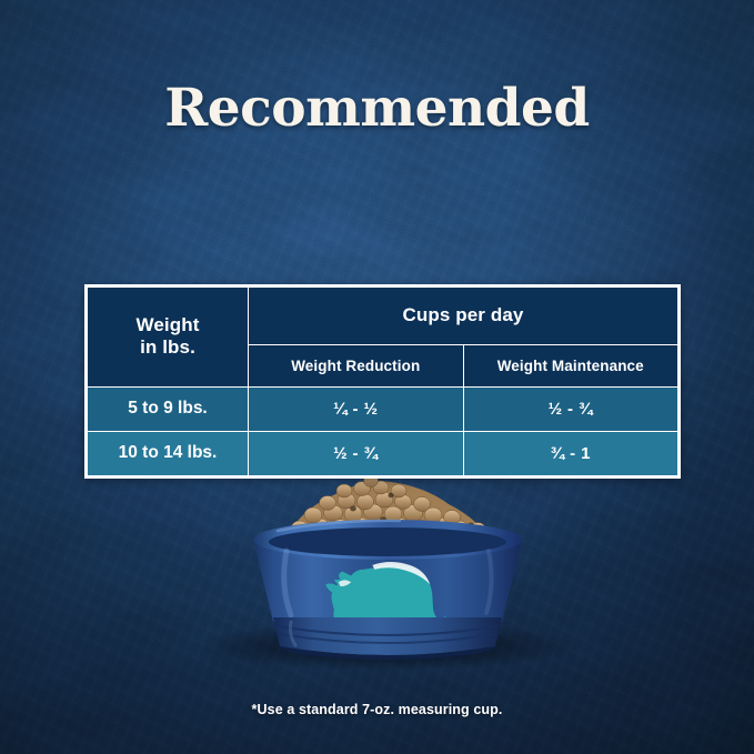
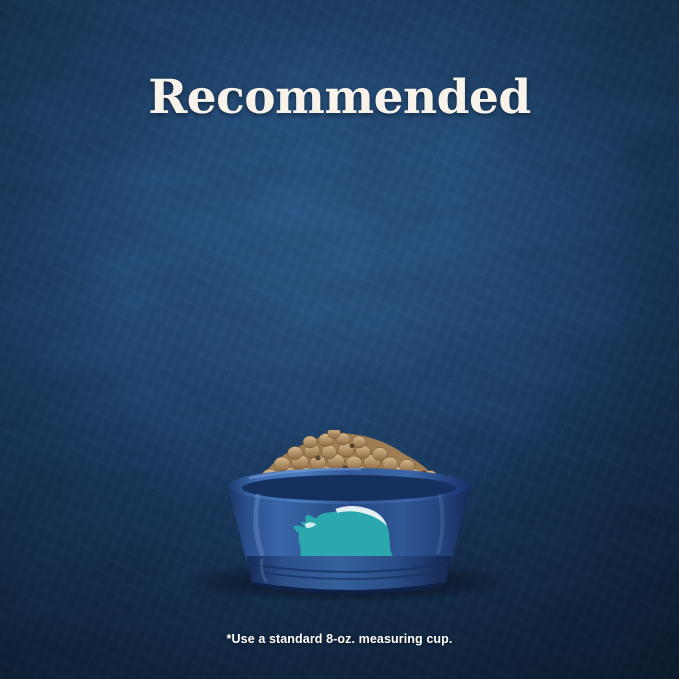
  Recommended
- Weight in lbs.	Cups per day
- Weight Reduction	Weight Maintenance
- 5 to 9 lbs.	¼ - ½	½ - ¾
- 10 to 14 lbs.	½ - ¾	¾ - 1
- *Use a standard 7-oz. measuring cup.
+ *Use a standard 8-oz. measuring cup.
